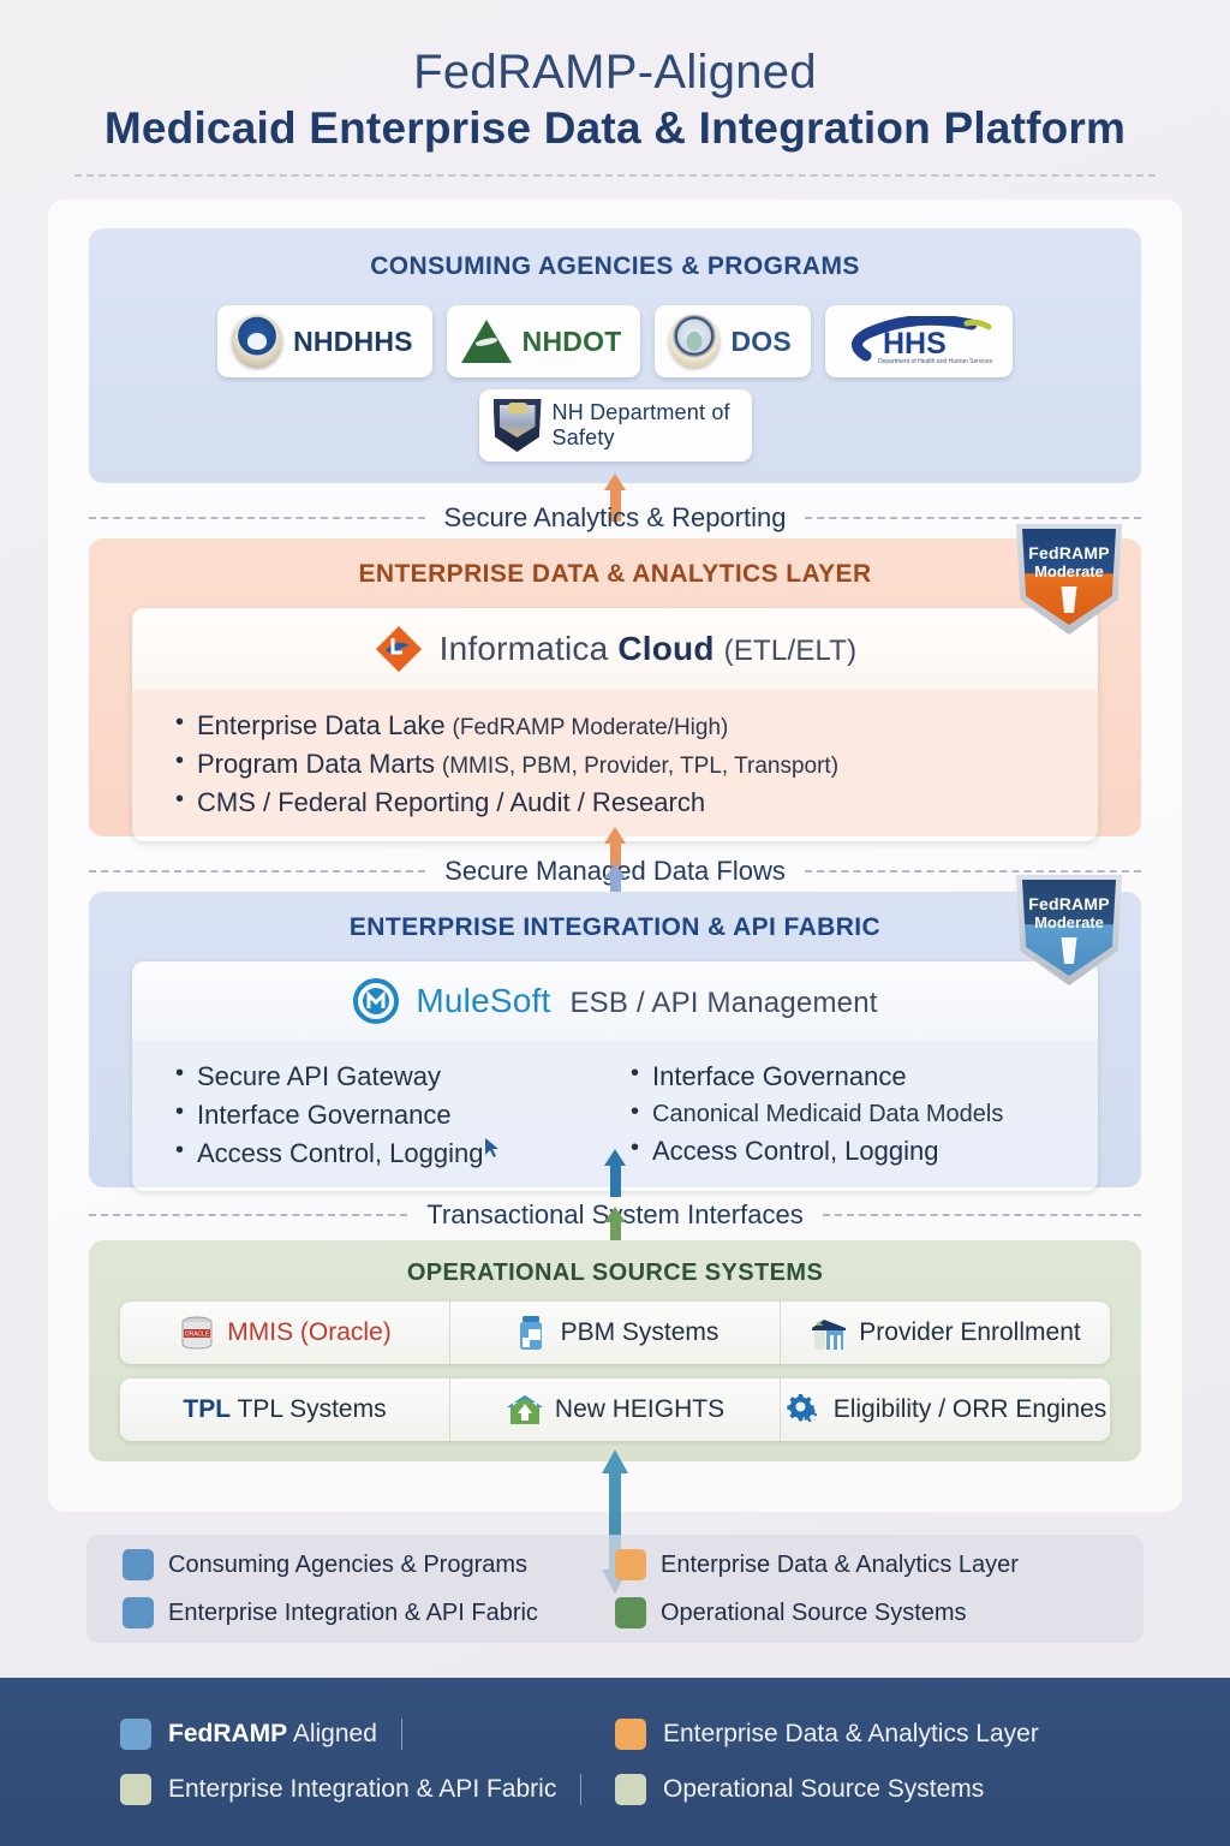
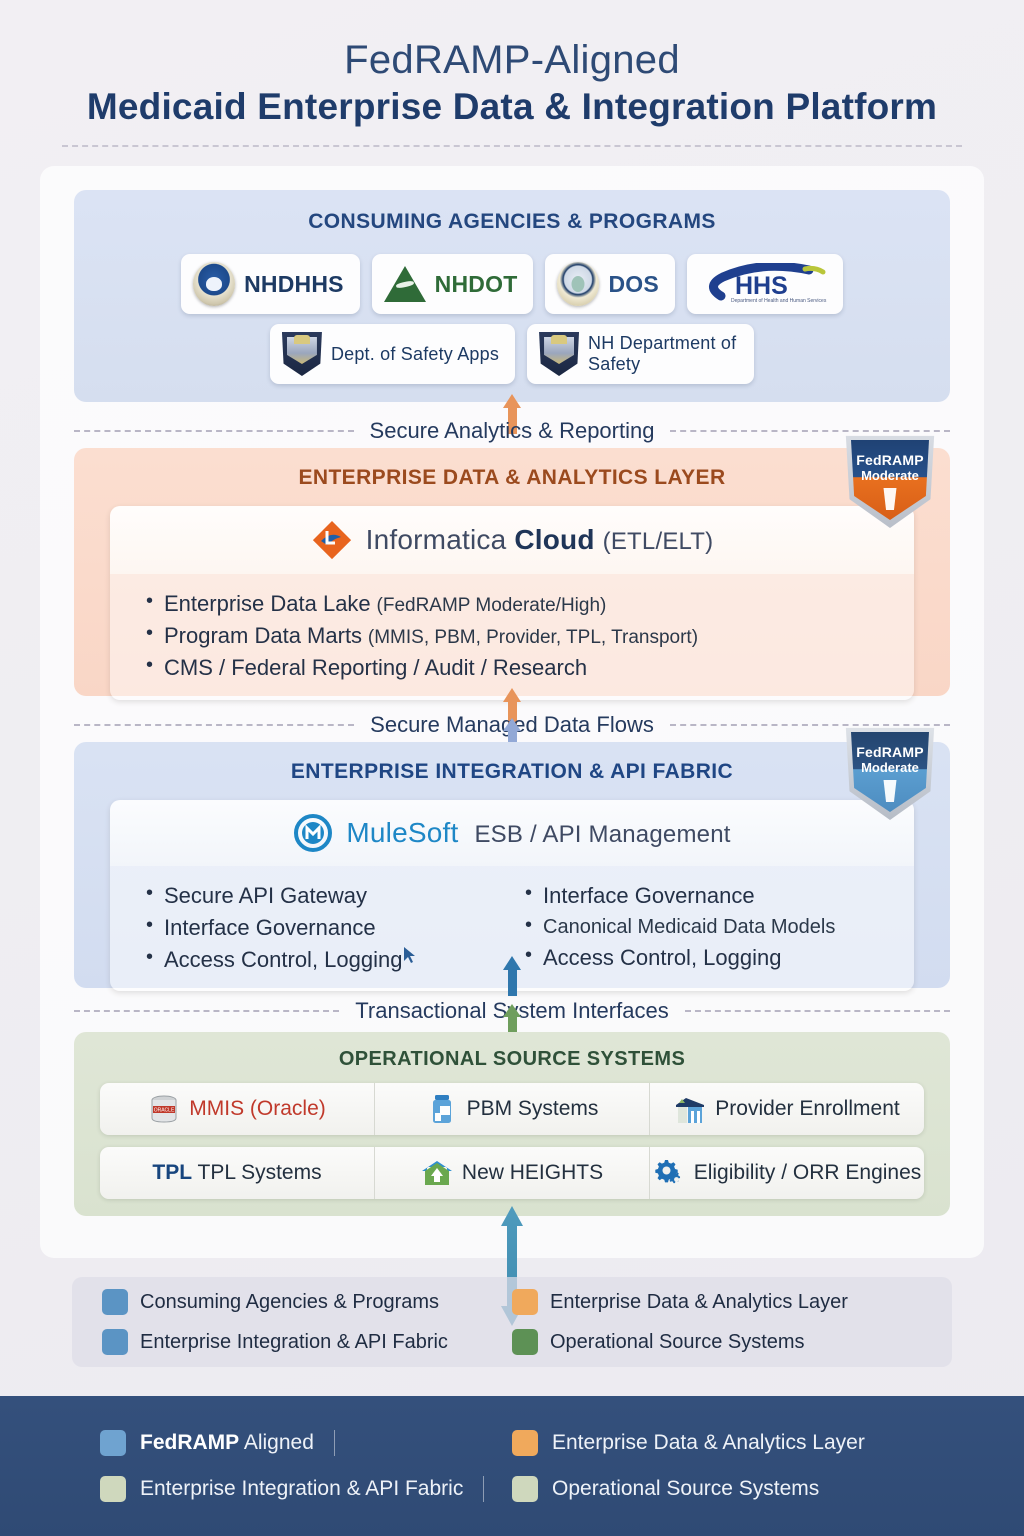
  FedRAMP-Aligned
  Medicaid Enterprise Data & Integration Platform
  CONSUMING AGENCIES & PROGRAMS
  NHDHHS
  NHDOT
  DOS
  HHS
+ Dept. of Safety Apps
  NH Department of Safety
  Secure Analytics & Reporting
  ENTERPRISE DATA & ANALYTICS LAYER
  Informatica Cloud (ETL/ELT)
  Enterprise Data Lake (FedRAMP Moderate/High)
  Program Data Marts (MMIS, PBM, Provider, TPL, Transport)
  CMS / Federal Reporting / Audit / Research
  FedRAMP
  Moderate
  Secure Managed Data Flows
  ENTERPRISE INTEGRATION & API FABRIC
  MuleSoft ESB / API Management
  Secure API Gateway
  Interface Governance
  Access Control, Logging
  Interface Governance
  Canonical Medicaid Data Models
  Access Control, Logging
  FedRAMP
  Moderate
  Transactional System Interfaces
  OPERATIONAL SOURCE SYSTEMS
  MMIS (Oracle)
  PBM Systems
  Provider Enrollment
  TPL TPL Systems
  New HEIGHTS
  Eligibility / ORR Engines
  Consuming Agencies & Programs
  Enterprise Data & Analytics Layer
  Enterprise Integration & API Fabric
  Operational Source Systems
  FedRAMP Aligned
  Enterprise Data & Analytics Layer
  Enterprise Integration & API Fabric
  Operational Source Systems
